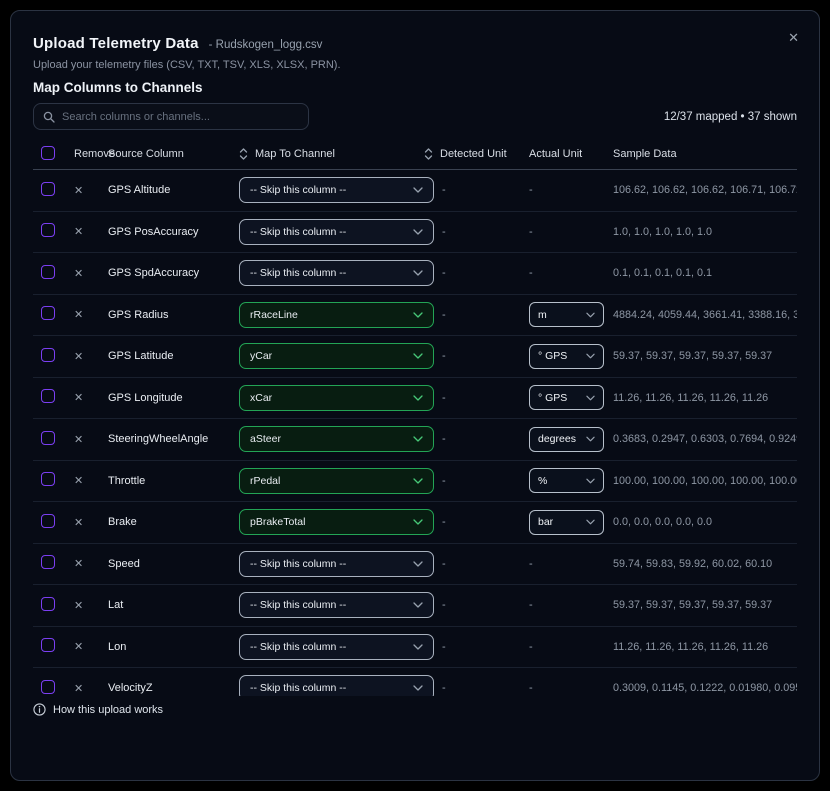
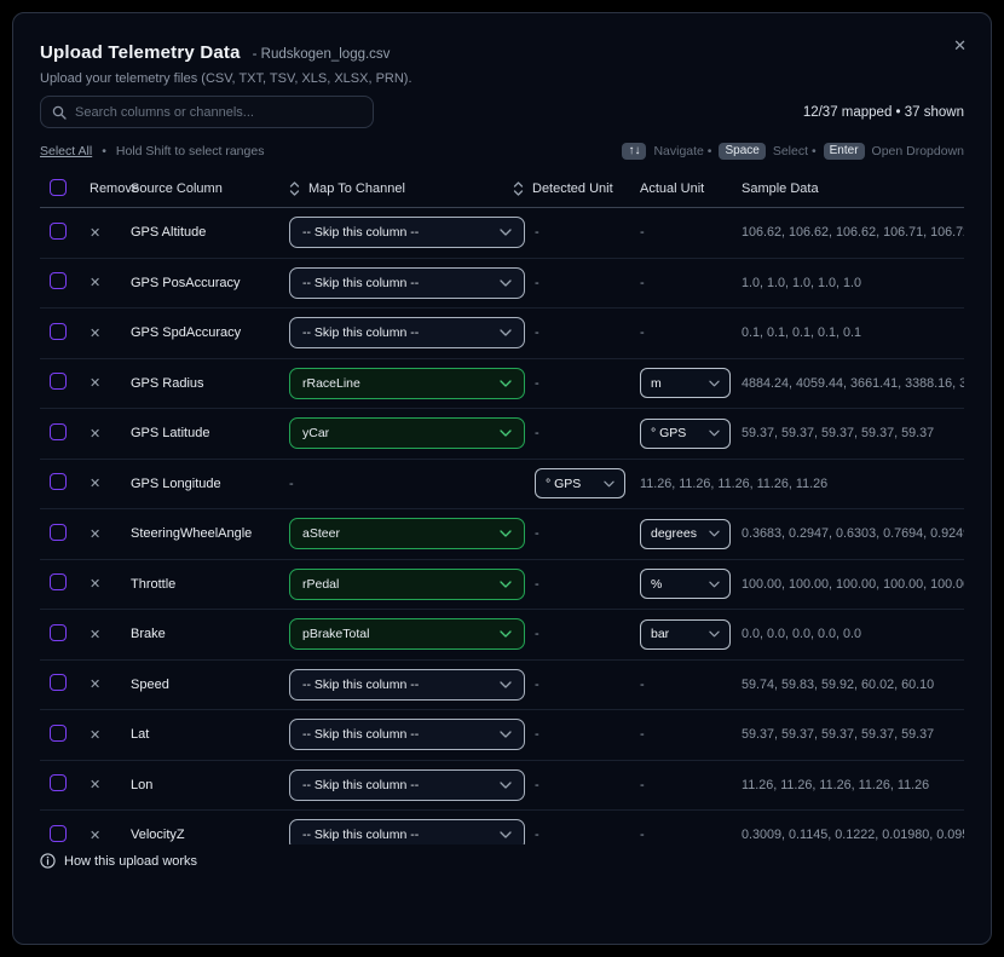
  ✕
  Upload Telemetry Data
  - Rudskogen_logg.csv
  Upload your telemetry files (CSV, TXT, TSV, XLS, XLSX, PRN).
- Map Columns to Channels
  Search columns or channels...
  12/37 mapped • 37 shown
+ Select All
+ •
+ Hold Shift to select ranges
+ ↑↓
+ Navigate •
+ Space
+ Select •
+ Enter
+ Open Dropdown
  Remove
  Source Column
  Map To Channel
  Detected Unit
  Actual Unit
  Sample Data
  ✕
  GPS Altitude
  -- Skip this column --
  -
  -
  106.62, 106.62, 106.62, 106.71, 106.7
  ✕
  GPS PosAccuracy
  -- Skip this column --
  -
  -
  1.0, 1.0, 1.0, 1.0, 1.0
  ✕
  GPS SpdAccuracy
  -- Skip this column --
  -
  -
  0.1, 0.1, 0.1, 0.1, 0.1
  ✕
  GPS Radius
  rRaceLine
  -
  m
  4884.24, 4059.44, 3661.41, 3388.16, 3
  ✕
  GPS Latitude
  yCar
  -
  ° GPS
  59.37, 59.37, 59.37, 59.37, 59.37
  ✕
  GPS Longitude
- xCar
  -
  ° GPS
  11.26, 11.26, 11.26, 11.26, 11.26
  ✕
  SteeringWheelAngle
  aSteer
  -
  degrees
  0.3683, 0.2947, 0.6303, 0.7694, 0.924
  ✕
  Throttle
  rPedal
  -
  %
  100.00, 100.00, 100.00, 100.00, 100.0
  ✕
  Brake
  pBrakeTotal
  -
  bar
  0.0, 0.0, 0.0, 0.0, 0.0
  ✕
  Speed
  -- Skip this column --
  -
  -
  59.74, 59.83, 59.92, 60.02, 60.10
  ✕
  Lat
  -- Skip this column --
  -
  -
  59.37, 59.37, 59.37, 59.37, 59.37
  ✕
  Lon
  -- Skip this column --
  -
  -
  11.26, 11.26, 11.26, 11.26, 11.26
  ✕
  VelocityZ
  -- Skip this column --
  -
  -
  0.3009, 0.1145, 0.1222, 0.01980, 0.09
  How this upload works
